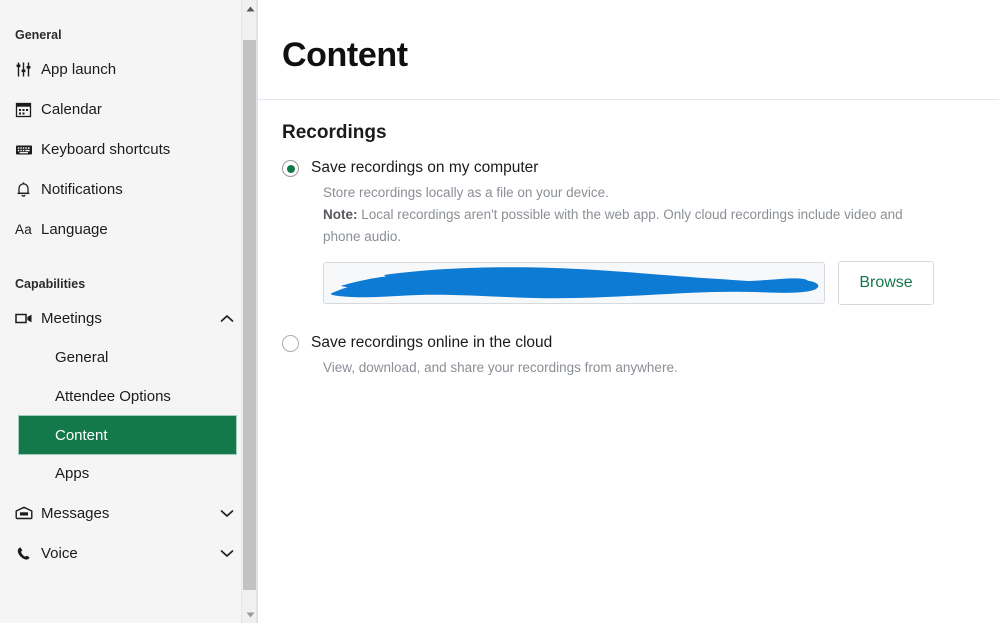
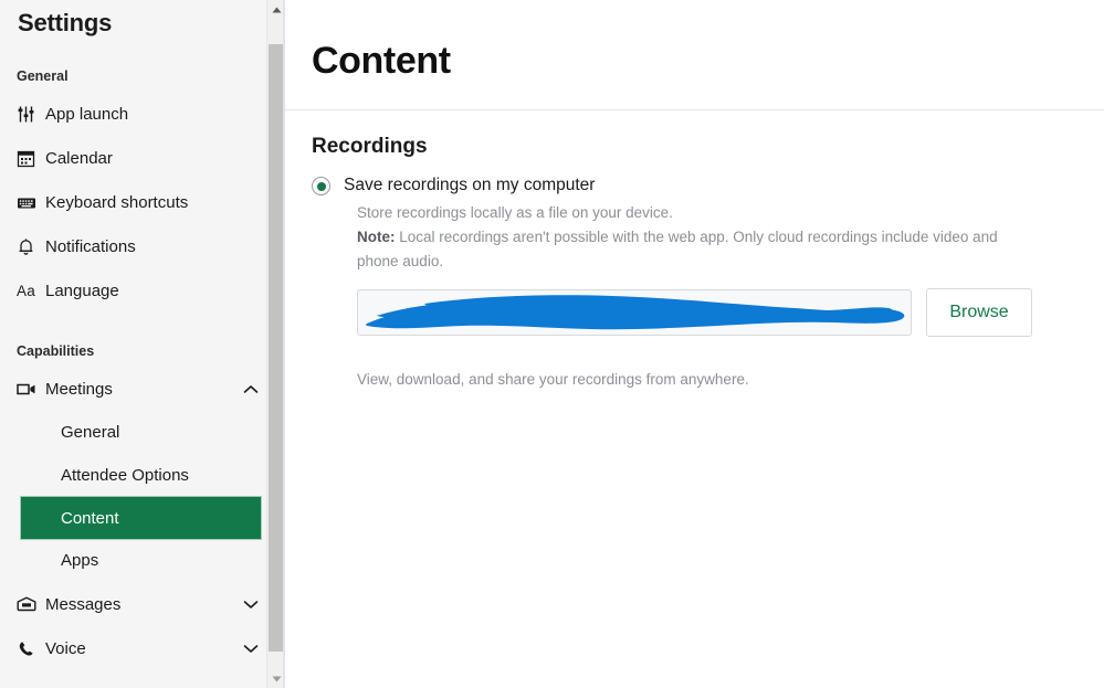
+ Settings
  General
  App launch
  Calendar
  Keyboard shortcuts
  Notifications
  Aa
  Language
  Capabilities
  Meetings
  General
  Attendee Options
  Content
  Apps
  Messages
  Voice
  Content
  Recordings
  Save recordings on my computer
  Store recordings locally as a file on your device.
  Note: Local recordings aren't possible with the web app. Only cloud recordings include video and phone audio.
  Browse
- Save recordings online in the cloud
  View, download, and share your recordings from anywhere.
